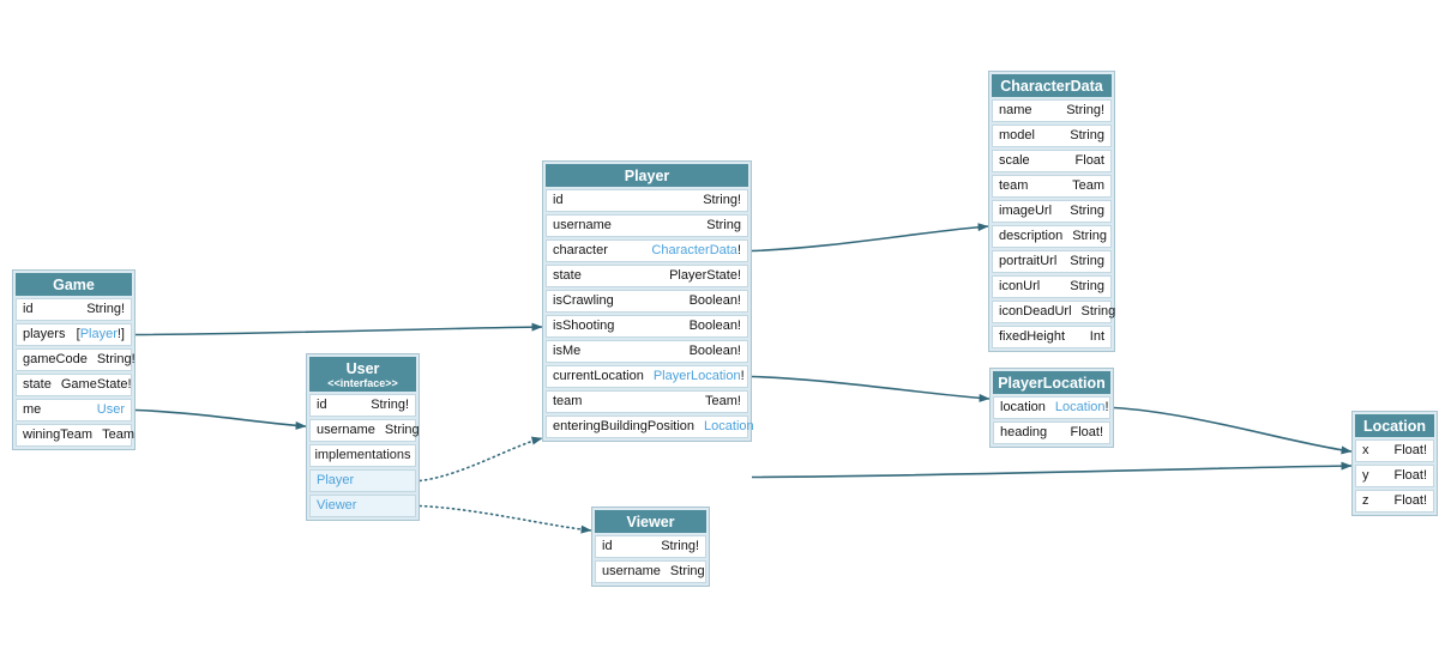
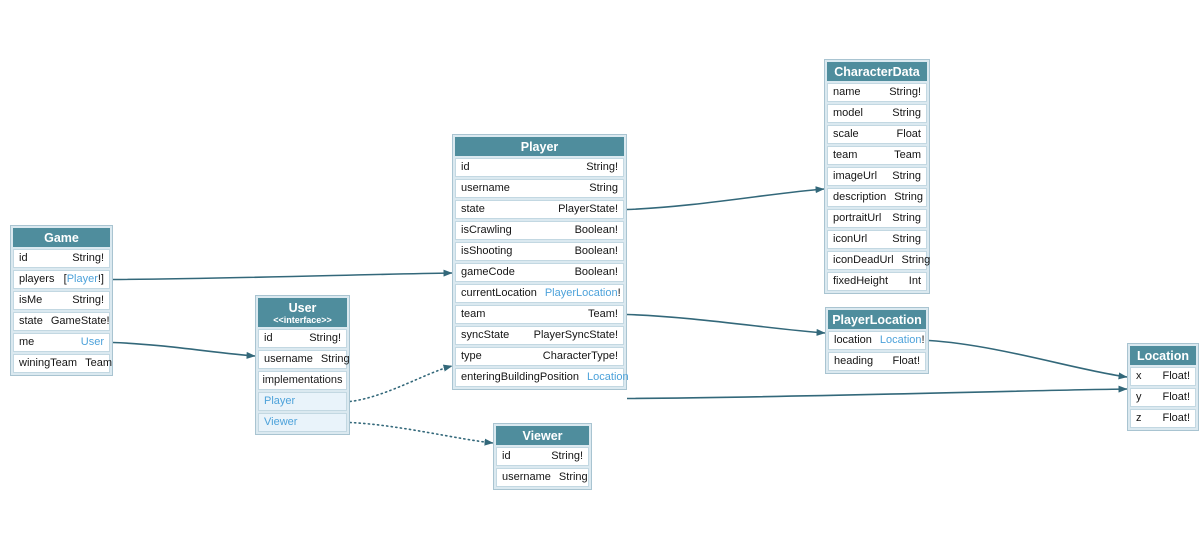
  Game
  id
  String!
  players
  [Player!]
- gameCode
+ isMe
  String!
  state
  GameState!
  me
  User
  winingTeam
  Team
  User
  <<interface>>
  id
  String!
  username
  String
  implementations
  Player
  Viewer
  Player
  id
  String!
  username
  String
- character
- CharacterData!
  state
  PlayerState!
  isCrawling
  Boolean!
  isShooting
  Boolean!
- isMe
+ gameCode
  Boolean!
  currentLocation
  PlayerLocation!
  team
  Team!
+ syncState
+ PlayerSyncState!
+ type
+ CharacterType!
  enteringBuildingPosition
  Location
  CharacterData
  name
  String!
  model
  String
  scale
  Float
  team
  Team
  imageUrl
  String
  description
  String
  portraitUrl
  String
  iconUrl
  String
  iconDeadUrl
  String
  fixedHeight
  Int
  PlayerLocation
  location
  Location!
  heading
  Float!
  Location
  x
  Float!
  y
  Float!
  z
  Float!
  Viewer
  id
  String!
  username
  String
